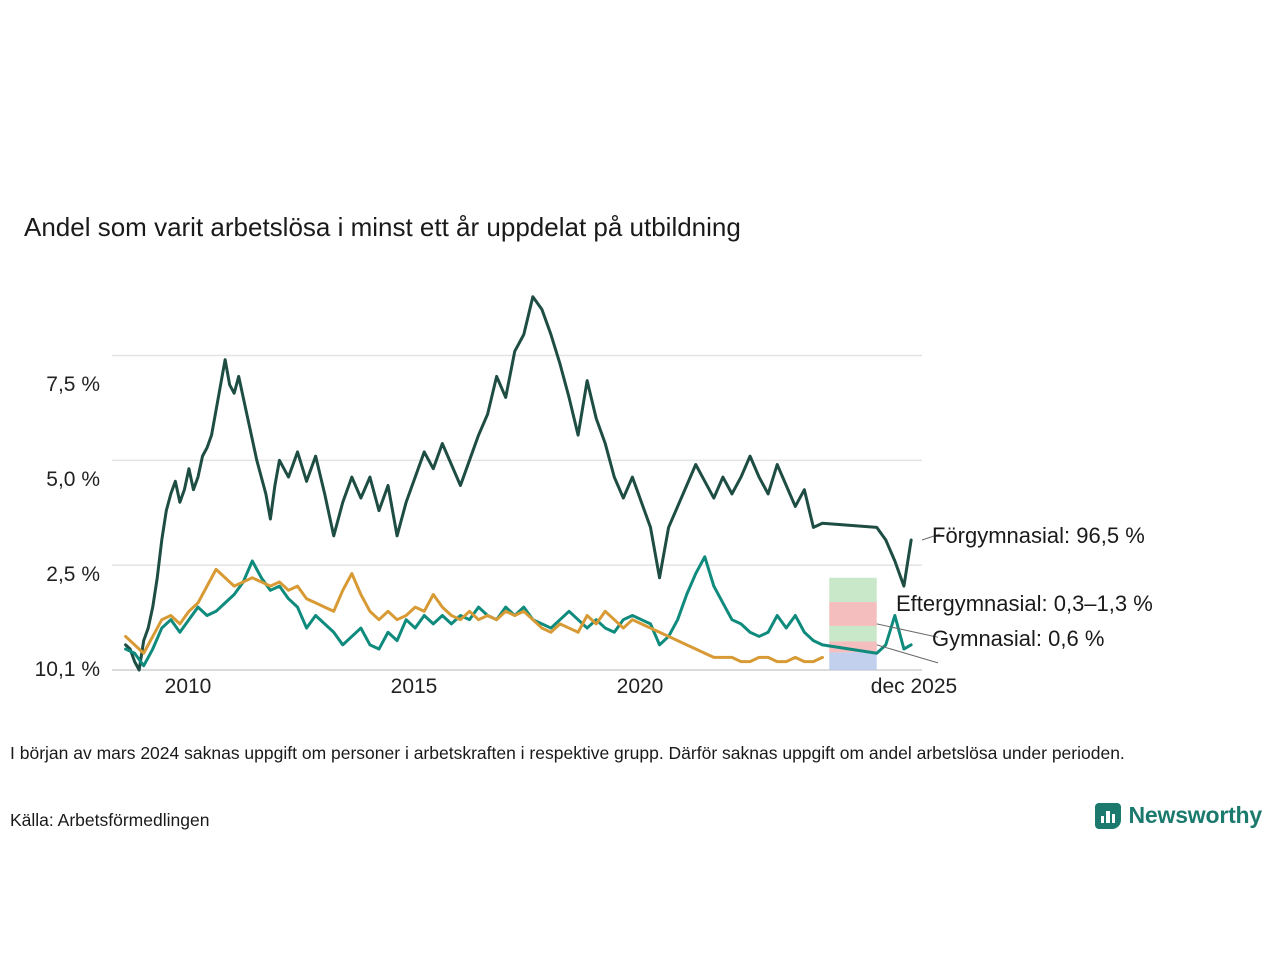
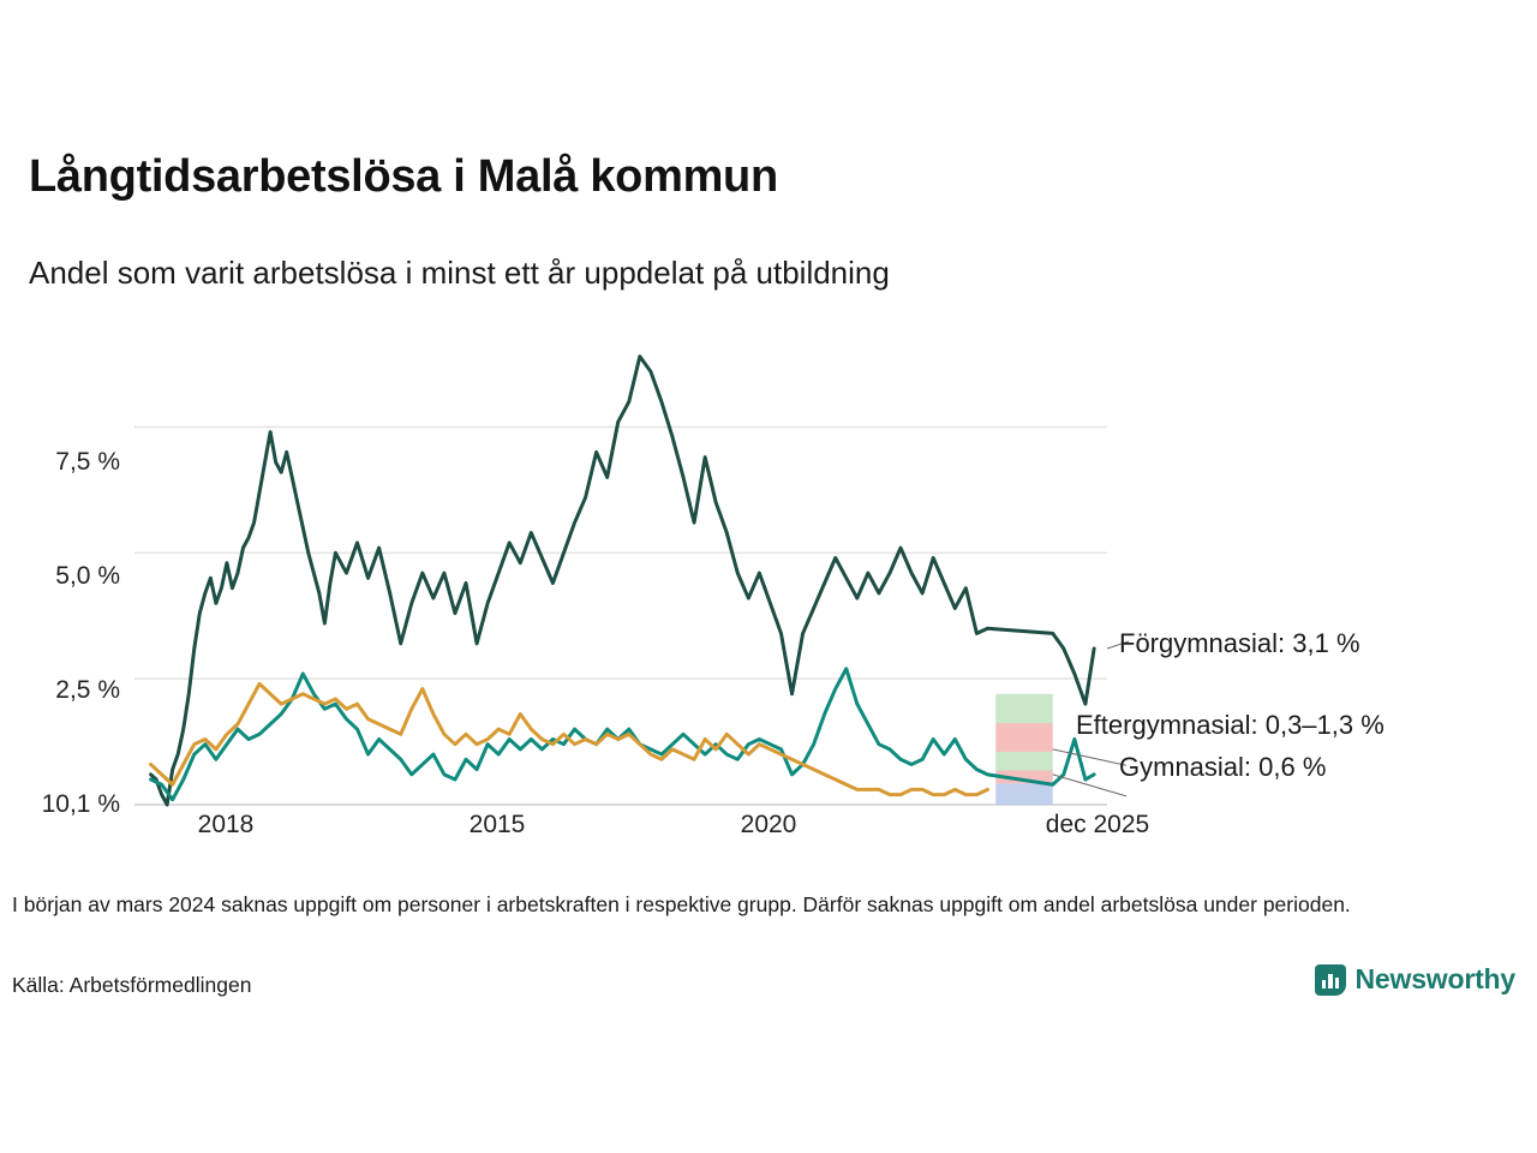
+ Långtidsarbetslösa i Malå kommun
  Andel som varit arbetslösa i minst ett år uppdelat på utbildning
  7,5 %
  5,0 %
  2,5 %
  10,1 %
- 2010
+ 2018
  2015
  2020
  dec 2025
- Förgymnasial: 96,5 %
+ Förgymnasial: 3,1 %
  Eftergymnasial: 0,3–1,3 %
  Gymnasial: 0,6 %
  I början av mars 2024 saknas uppgift om personer i arbetskraften i respektive grupp. Därför saknas uppgift om andel arbetslösa under perioden.
  Källa: Arbetsförmedlingen
  Newsworthy
